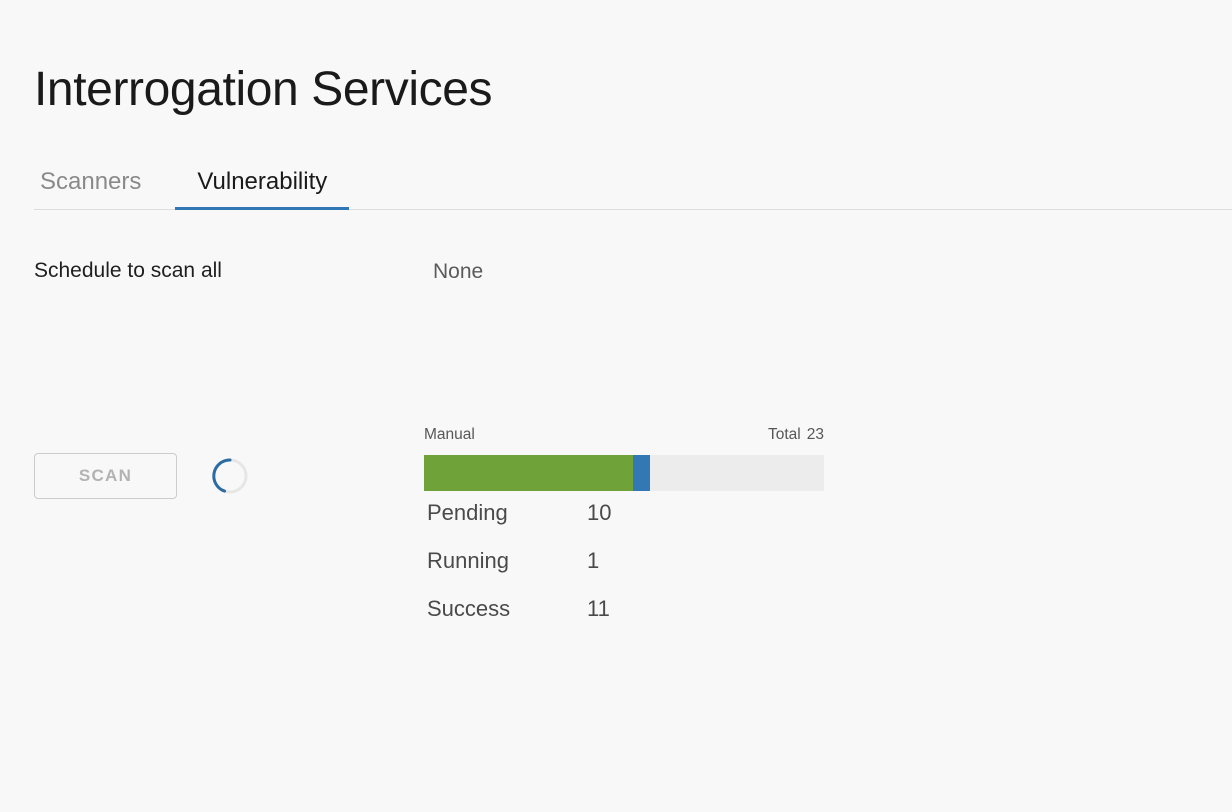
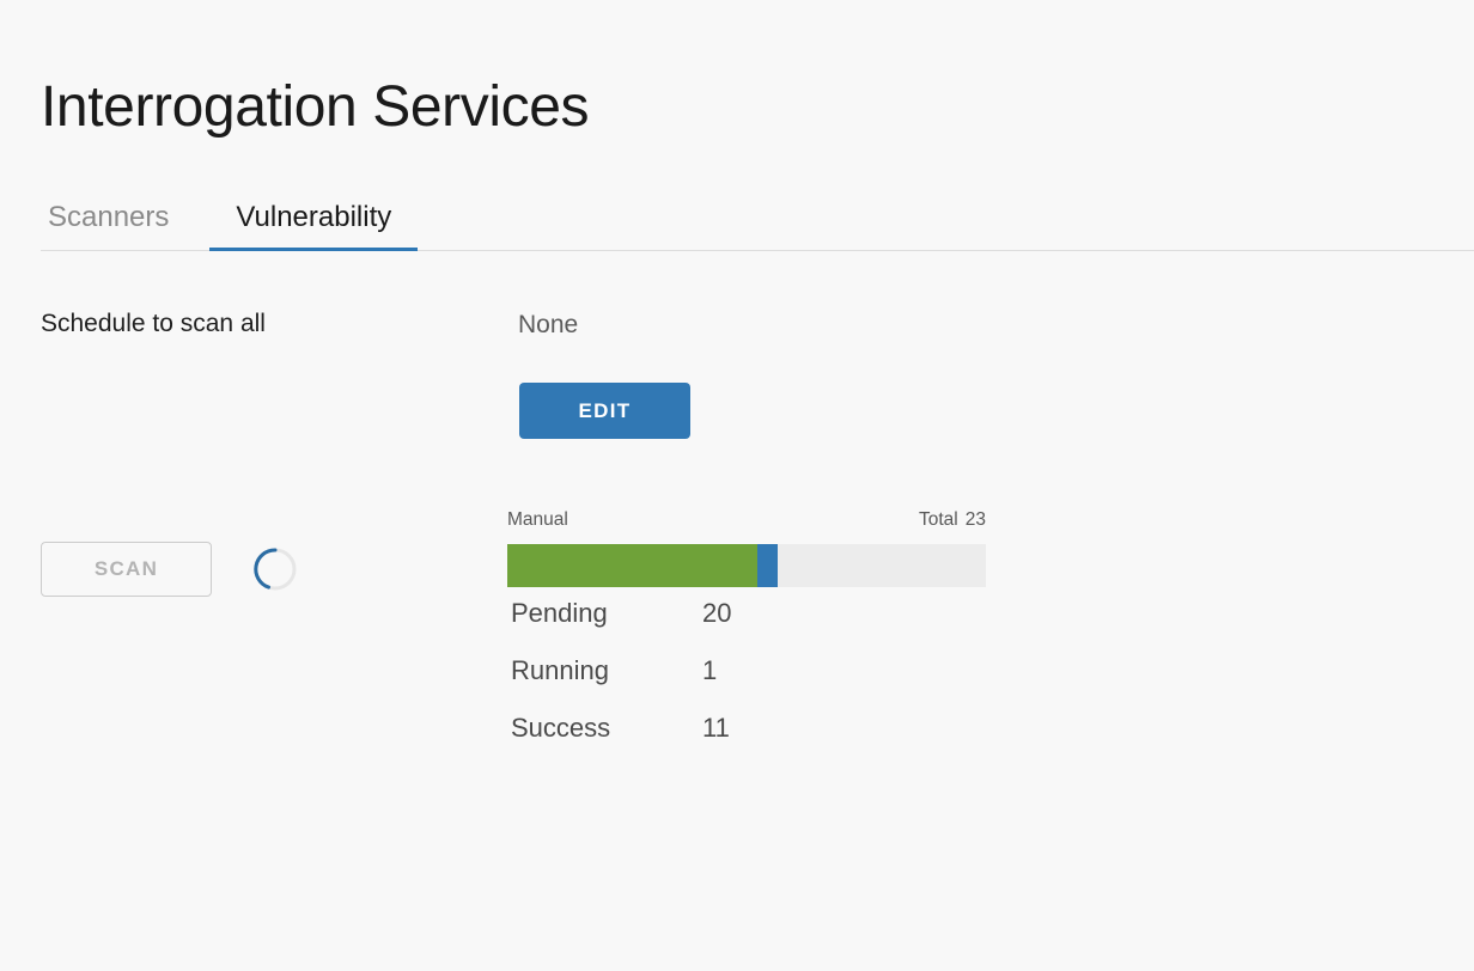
  Interrogation Services
  Scanners
  Vulnerability
  Schedule to scan all
  None
+ EDIT
  SCAN
  Manual
  Total 23
  Pending
- 10
+ 20
  Running
  1
  Success
  11
